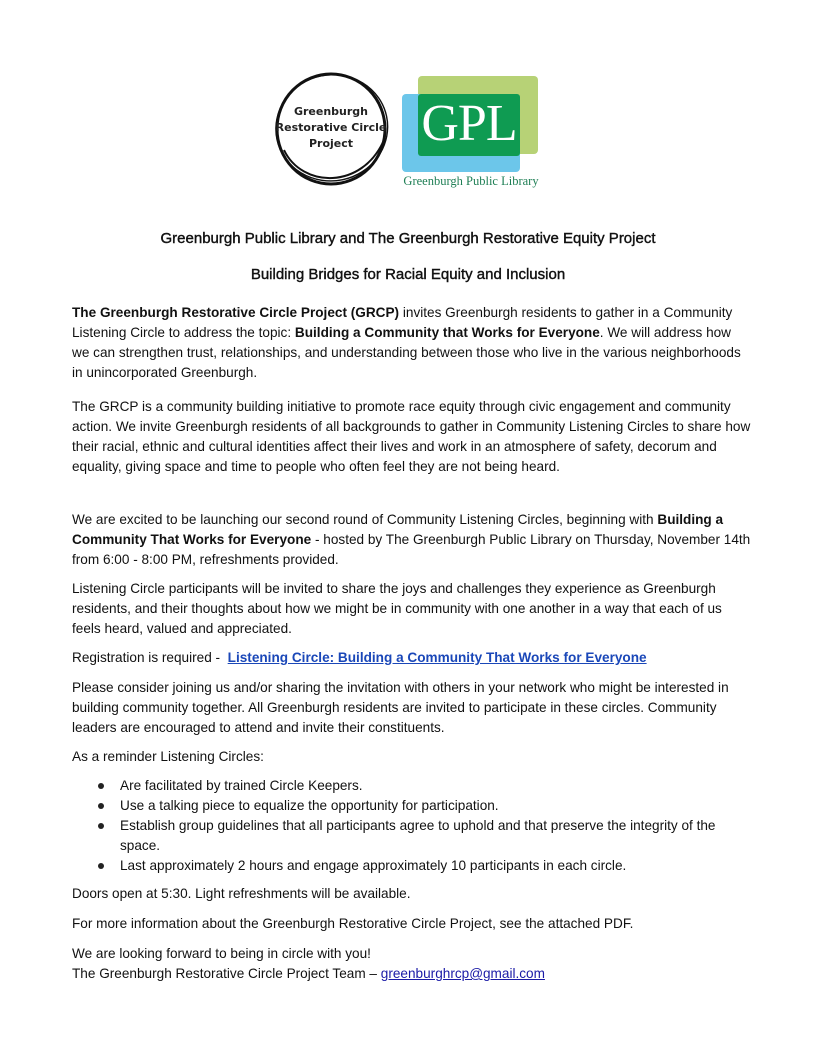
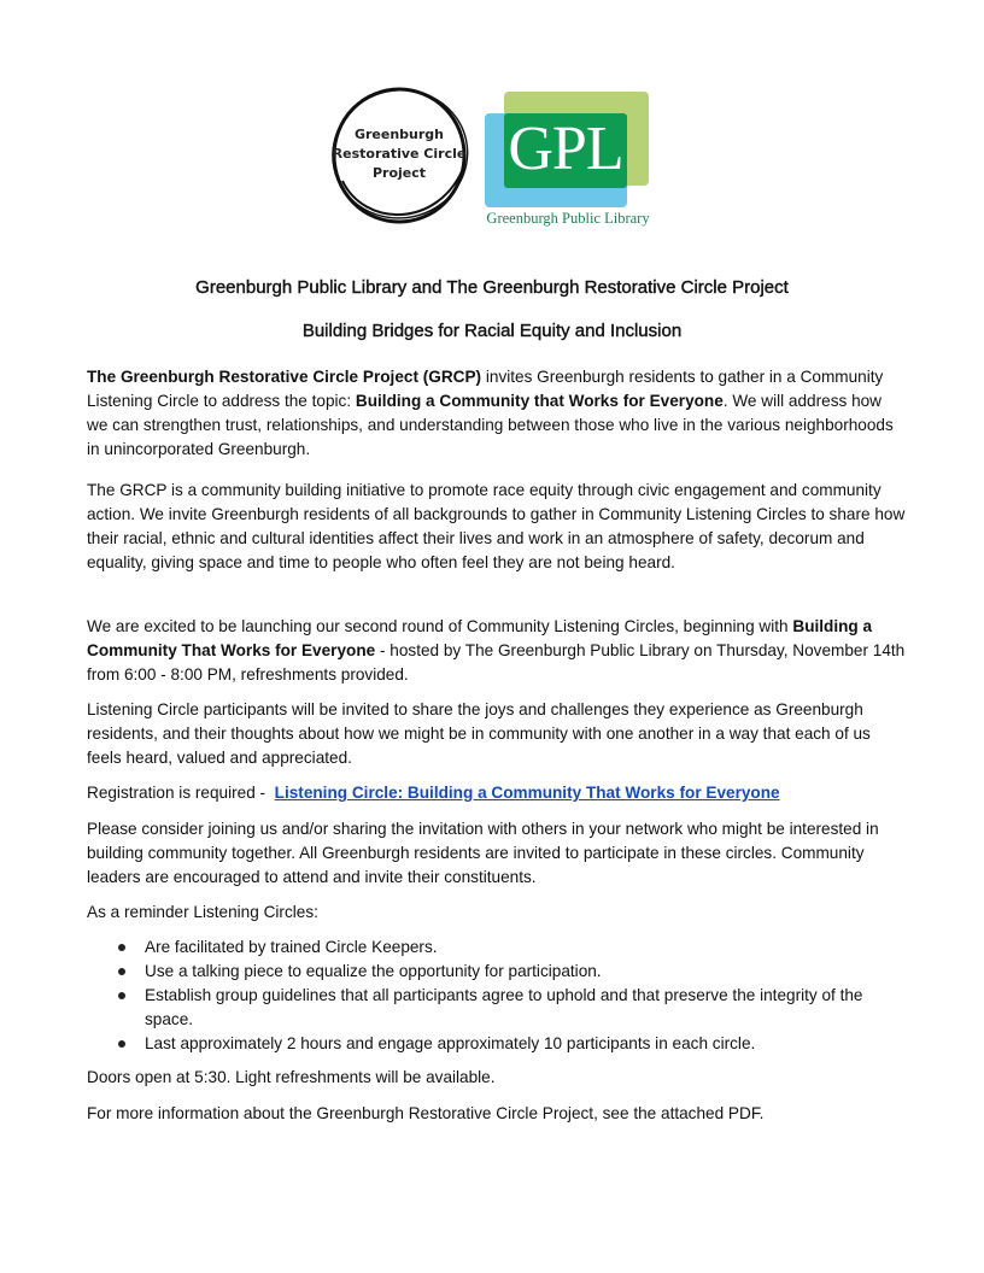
  Greenburgh
  Restorative Circle
  Project
  GPL
  Greenburgh Public Library
- Greenburgh Public Library and The Greenburgh Restorative Equity Project
+ Greenburgh Public Library and The Greenburgh Restorative Circle Project
  Building Bridges for Racial Equity and Inclusion
  The Greenburgh Restorative Circle Project (GRCP) invites Greenburgh residents to gather in a Community Listening Circle to address the topic: Building a Community that Works for Everyone. We will address how we can strengthen trust, relationships, and understanding between those who live in the various neighborhoods in unincorporated Greenburgh.
  The GRCP is a community building initiative to promote race equity through civic engagement and community action. We invite Greenburgh residents of all backgrounds to gather in Community Listening Circles to share how their racial, ethnic and cultural identities affect their lives and work in an atmosphere of safety, decorum and equality, giving space and time to people who often feel they are not being heard.
  We are excited to be launching our second round of Community Listening Circles, beginning with Building a Community That Works for Everyone - hosted by The Greenburgh Public Library on Thursday, November 14th from 6:00 - 8:00 PM, refreshments provided.
  Listening Circle participants will be invited to share the joys and challenges they experience as Greenburgh residents, and their thoughts about how we might be in community with one another in a way that each of us feels heard, valued and appreciated.
  Registration is required - Listening Circle: Building a Community That Works for Everyone
  Please consider joining us and/or sharing the invitation with others in your network who might be interested in building community together. All Greenburgh residents are invited to participate in these circles. Community leaders are encouraged to attend and invite their constituents.
  As a reminder Listening Circles:
  Are facilitated by trained Circle Keepers.
  Use a talking piece to equalize the opportunity for participation.
  Establish group guidelines that all participants agree to uphold and that preserve the integrity of the space.
  Last approximately 2 hours and engage approximately 10 participants in each circle.
  Doors open at 5:30. Light refreshments will be available.
  For more information about the Greenburgh Restorative Circle Project, see the attached PDF.
- We are looking forward to being in circle with you!
- The Greenburgh Restorative Circle Project Team – greenburghrcp@gmail.com
